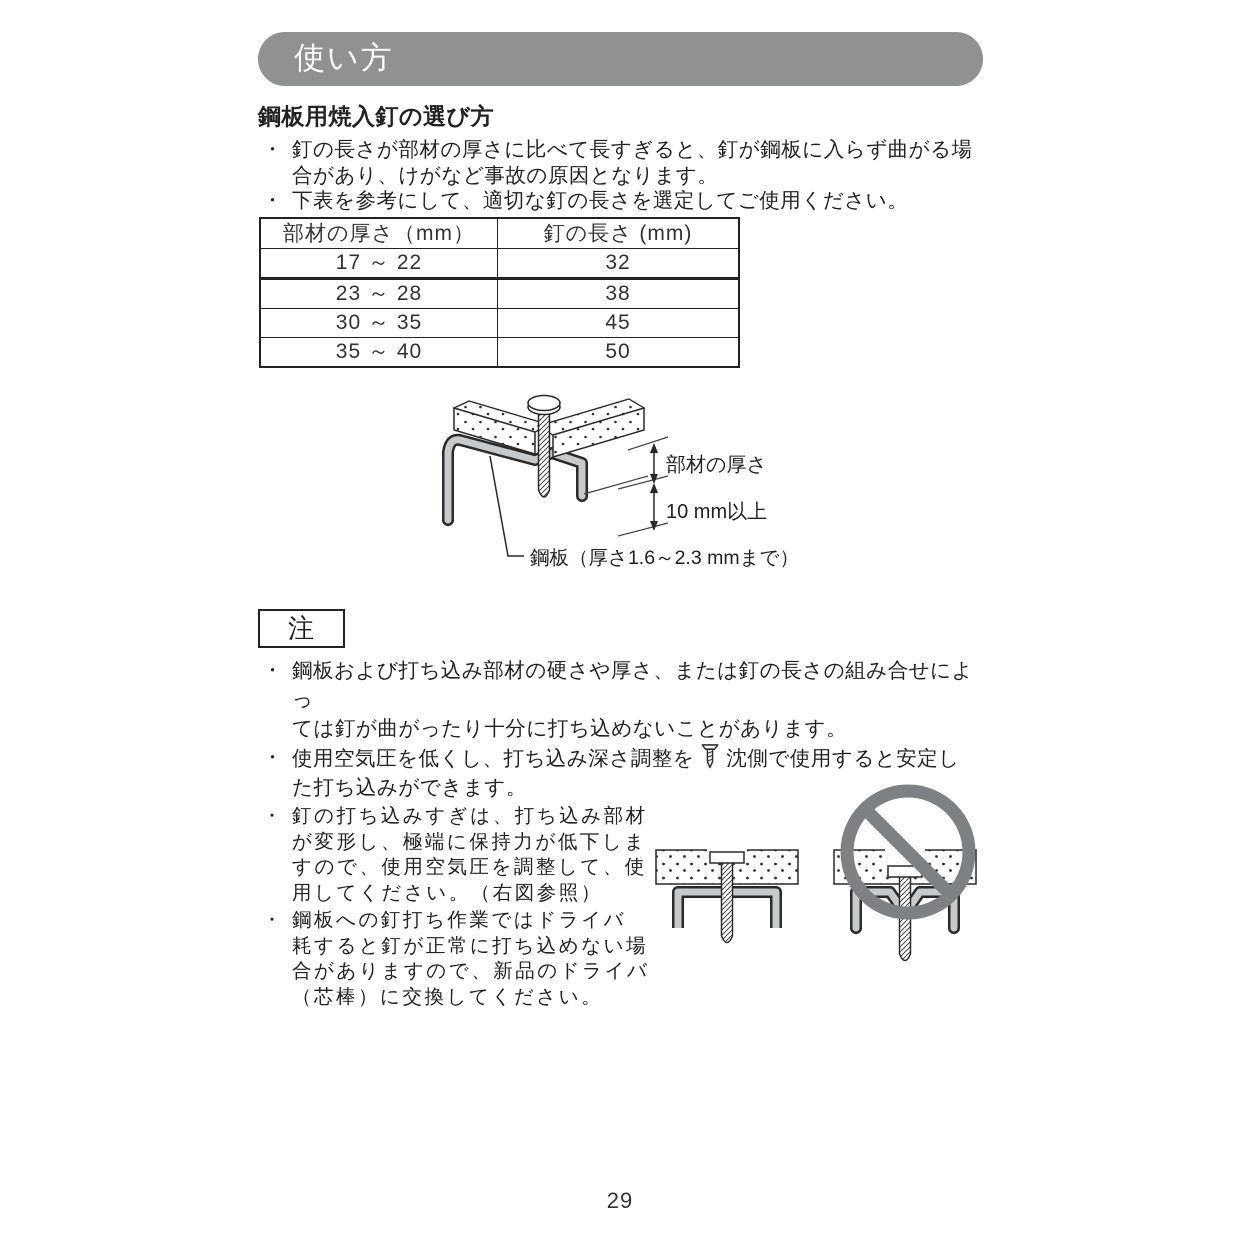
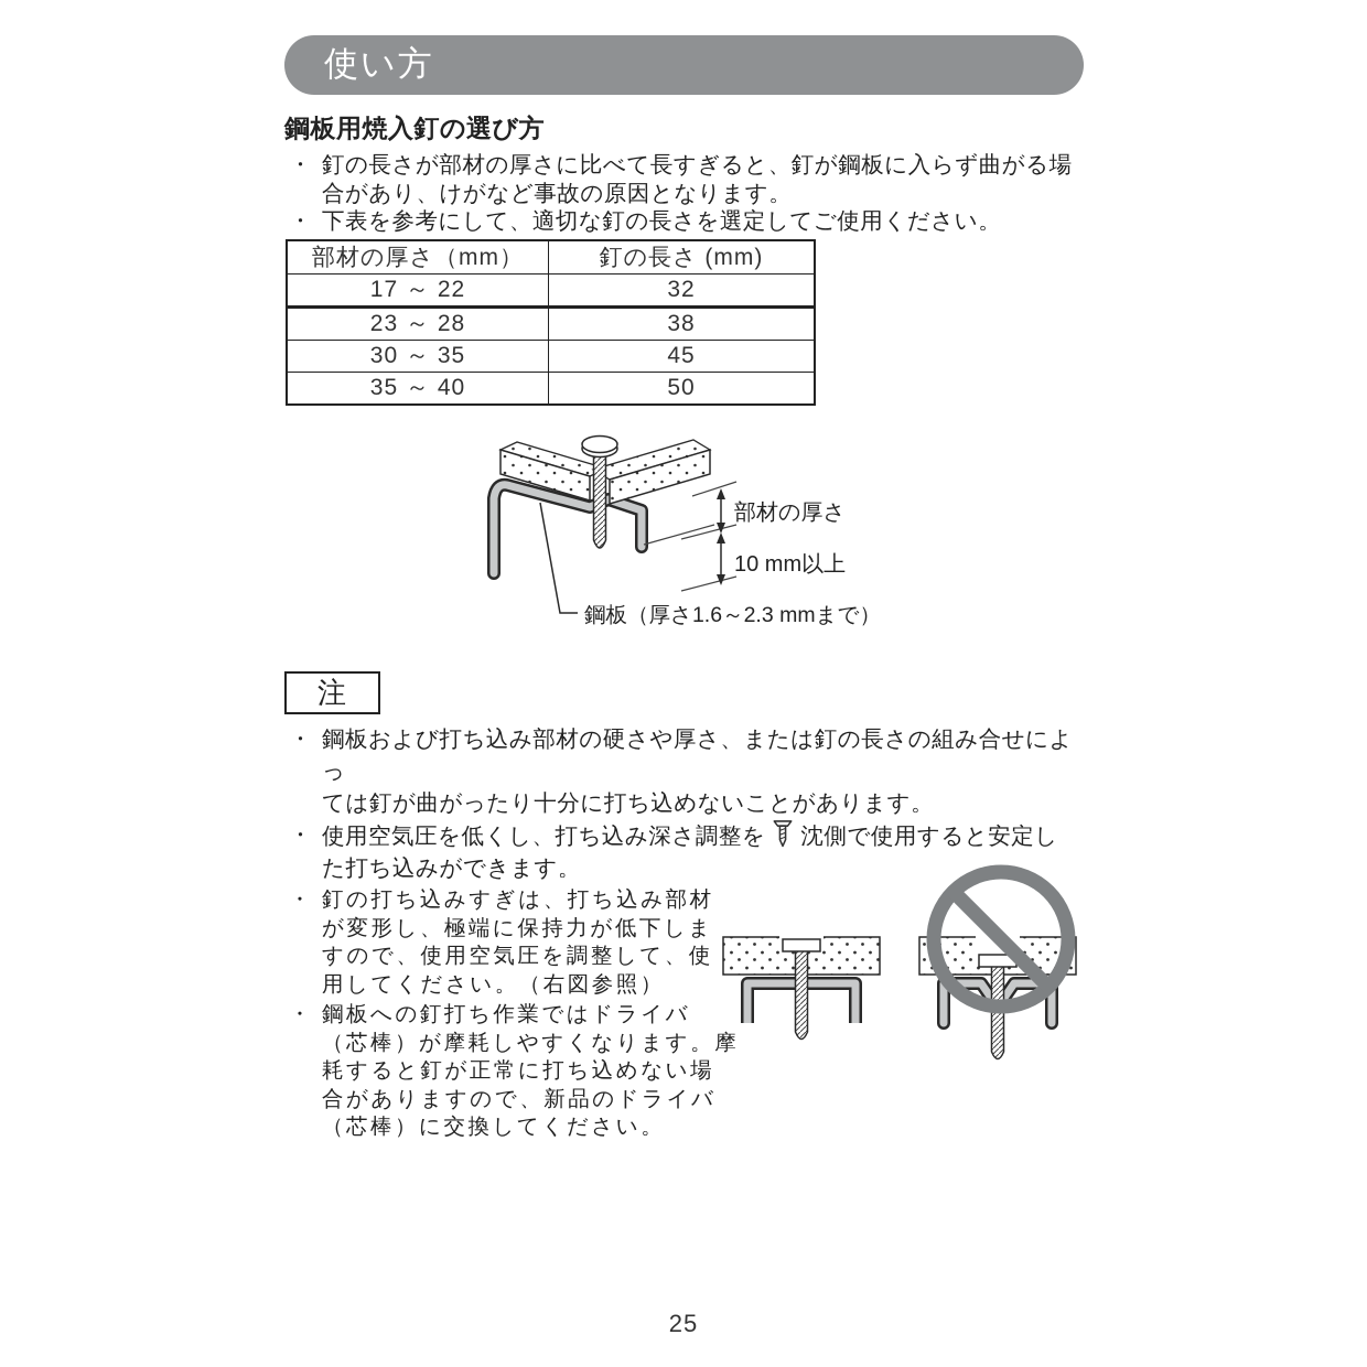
  使い方
  鋼板用焼入釘の選び方
  ・
  釘の長さが部材の厚さに比べて長すぎると、釘が鋼板に入らず曲がる場
  合があり、けがなど事故の原因となります。
  ・
  下表を参考にして、適切な釘の長さを選定してご使用ください。
  部材の厚さ（mm）	釘の長さ (mm)
  17 ～ 22	32
  23 ～ 28	38
  30 ～ 35	45
  35 ～ 40	50
  部材の厚さ
  10 mm以上
  鋼板（厚さ1.6～2.3 mmまで）
  注
  ・
  鋼板および打ち込み部材の硬さや厚さ、または釘の長さの組み合せによっ
  ては釘が曲がったり十分に打ち込めないことがあります。
  ・
  使用空気圧を低くし、打ち込み深さ調整を 沈側で使用すると安定し
  た打ち込みができます。
  ・
  釘の打ち込みすぎは、打ち込み部材
  が変形し、極端に保持力が低下しま
  すので、使用空気圧を調整して、使
  用してください。（右図参照）
  ・
  鋼板への釘打ち作業ではドライバ
+ （芯棒）が摩耗しやすくなります。摩
  耗すると釘が正常に打ち込めない場
  合がありますので、新品のドライバ
  （芯棒）に交換してください。
- 29
+ 25
